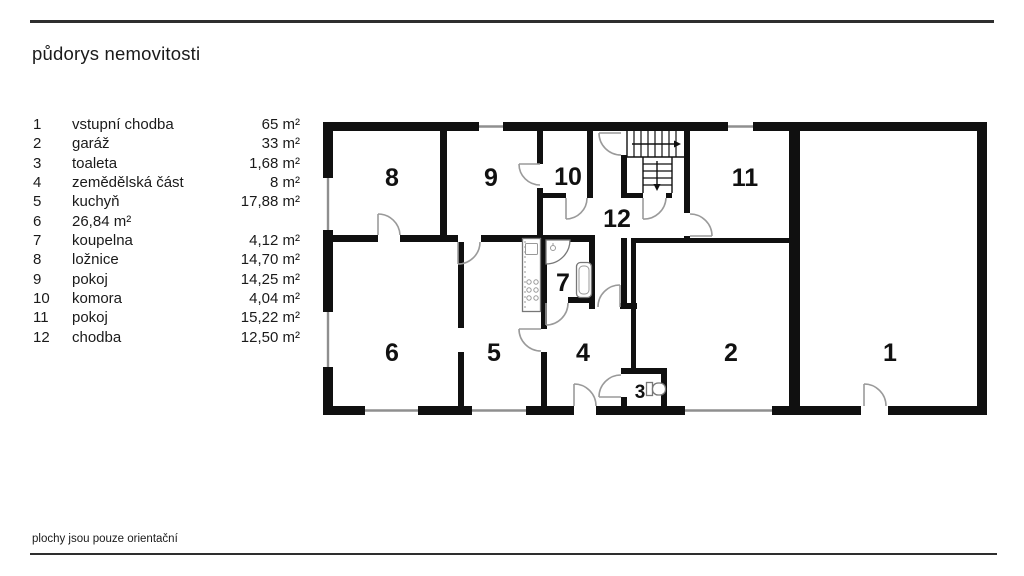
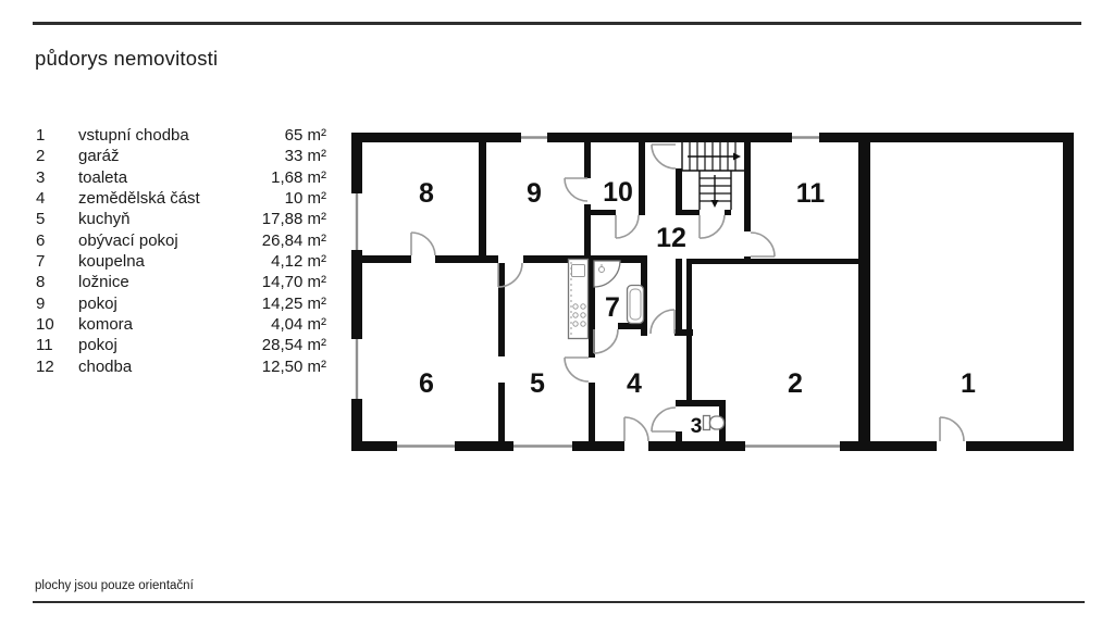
  půdorys nemovitosti
  1
  vstupní chodba
  65 m²
  2
  garáž
  33 m²
  3
  toaleta
  1,68 m²
  4
  zemědělská část
- 8 m²
+ 10 m²
  5
  kuchyň
  17,88 m²
  6
+ obývací pokoj
  26,84 m²
  7
  koupelna
  4,12 m²
  8
  ložnice
  14,70 m²
  9
  pokoj
  14,25 m²
  10
  komora
  4,04 m²
  11
  pokoj
- 15,22 m²
+ 28,54 m²
  12
  chodba
  12,50 m²
  1
  2
  3
  4
  5
  6
  7
  8
  9
  10
  11
  12
  plochy jsou pouze orientační
